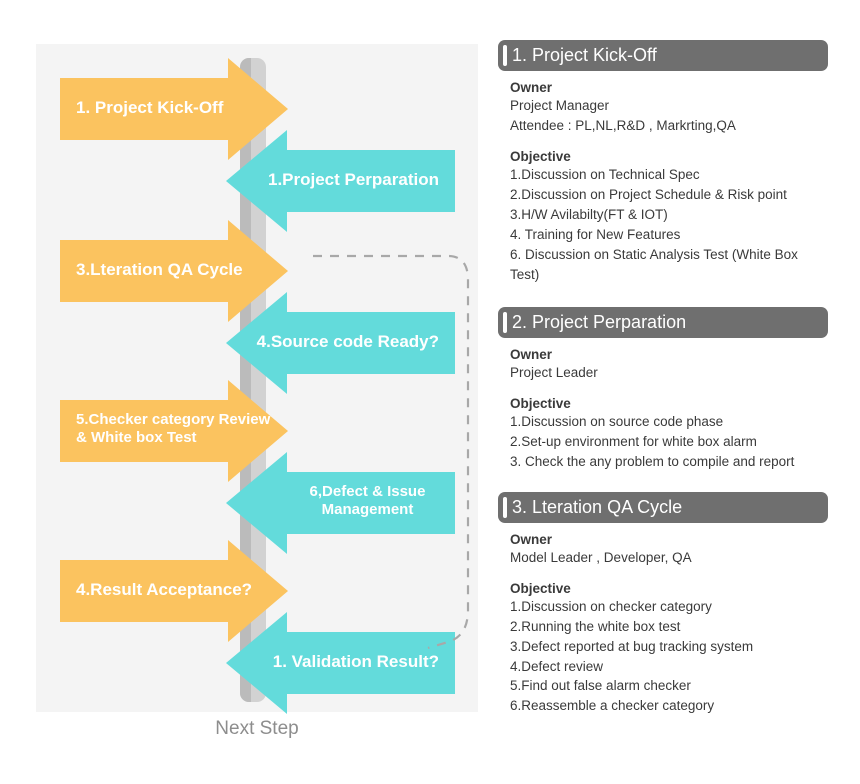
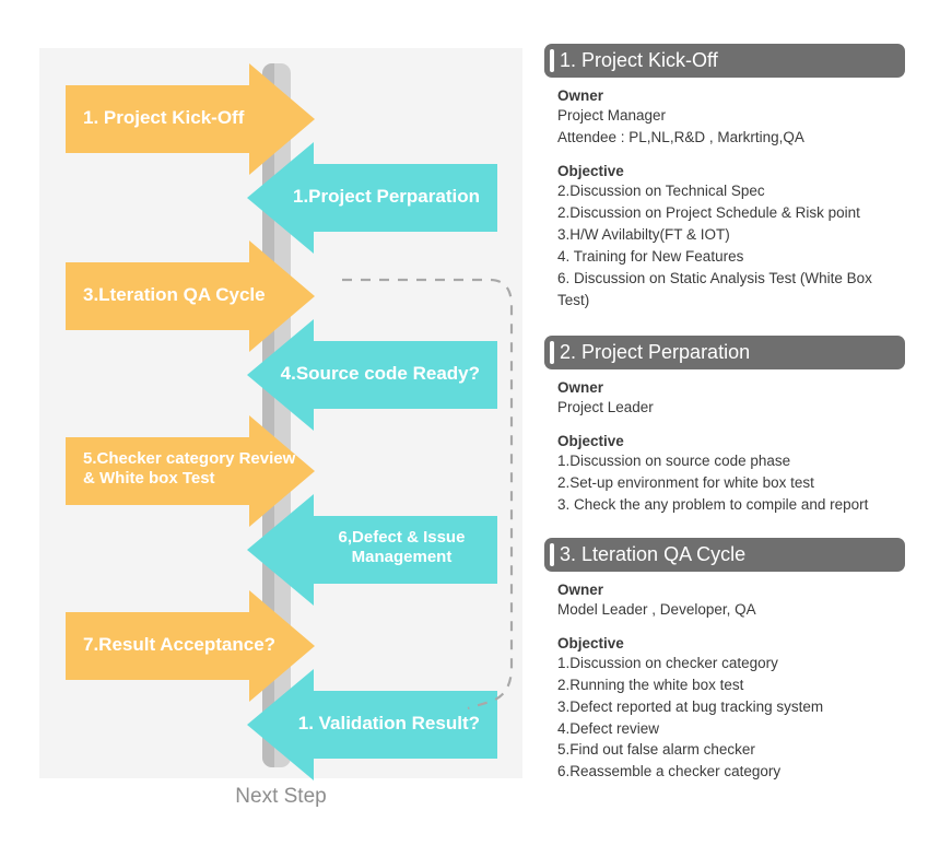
  1. Project Kick-Off
  1.Project Perparation
  3.Lteration QA Cycle
  4.Source code Ready?
  5.Checker category Review
  & White box Test
  6,Defect & Issue
  Management
- 4.Result Acceptance?
+ 7.Result Acceptance?
  1. Validation Result?
  Next Step
  1. Project Kick-Off
  Owner
  Project Manager
  Attendee : PL,NL,R&D , Markrting,QA
  Objective
- 1.Discussion on Technical Spec
+ 2.Discussion on Technical Spec
  2.Discussion on Project Schedule & Risk point
  3.H/W Avilabilty(FT & IOT)
  4. Training for New Features
  6. Discussion on Static Analysis Test (White Box Test)
  2. Project Perparation
  Owner
  Project Leader
  Objective
  1.Discussion on source code phase
- 2.Set-up environment for white box alarm
+ 2.Set-up environment for white box test
  3. Check the any problem to compile and report
  3. Lteration QA Cycle
  Owner
  Model Leader , Developer, QA
  Objective
  1.Discussion on checker category
  2.Running the white box test
  3.Defect reported at bug tracking system
  4.Defect review
  5.Find out false alarm checker
  6.Reassemble a checker category
